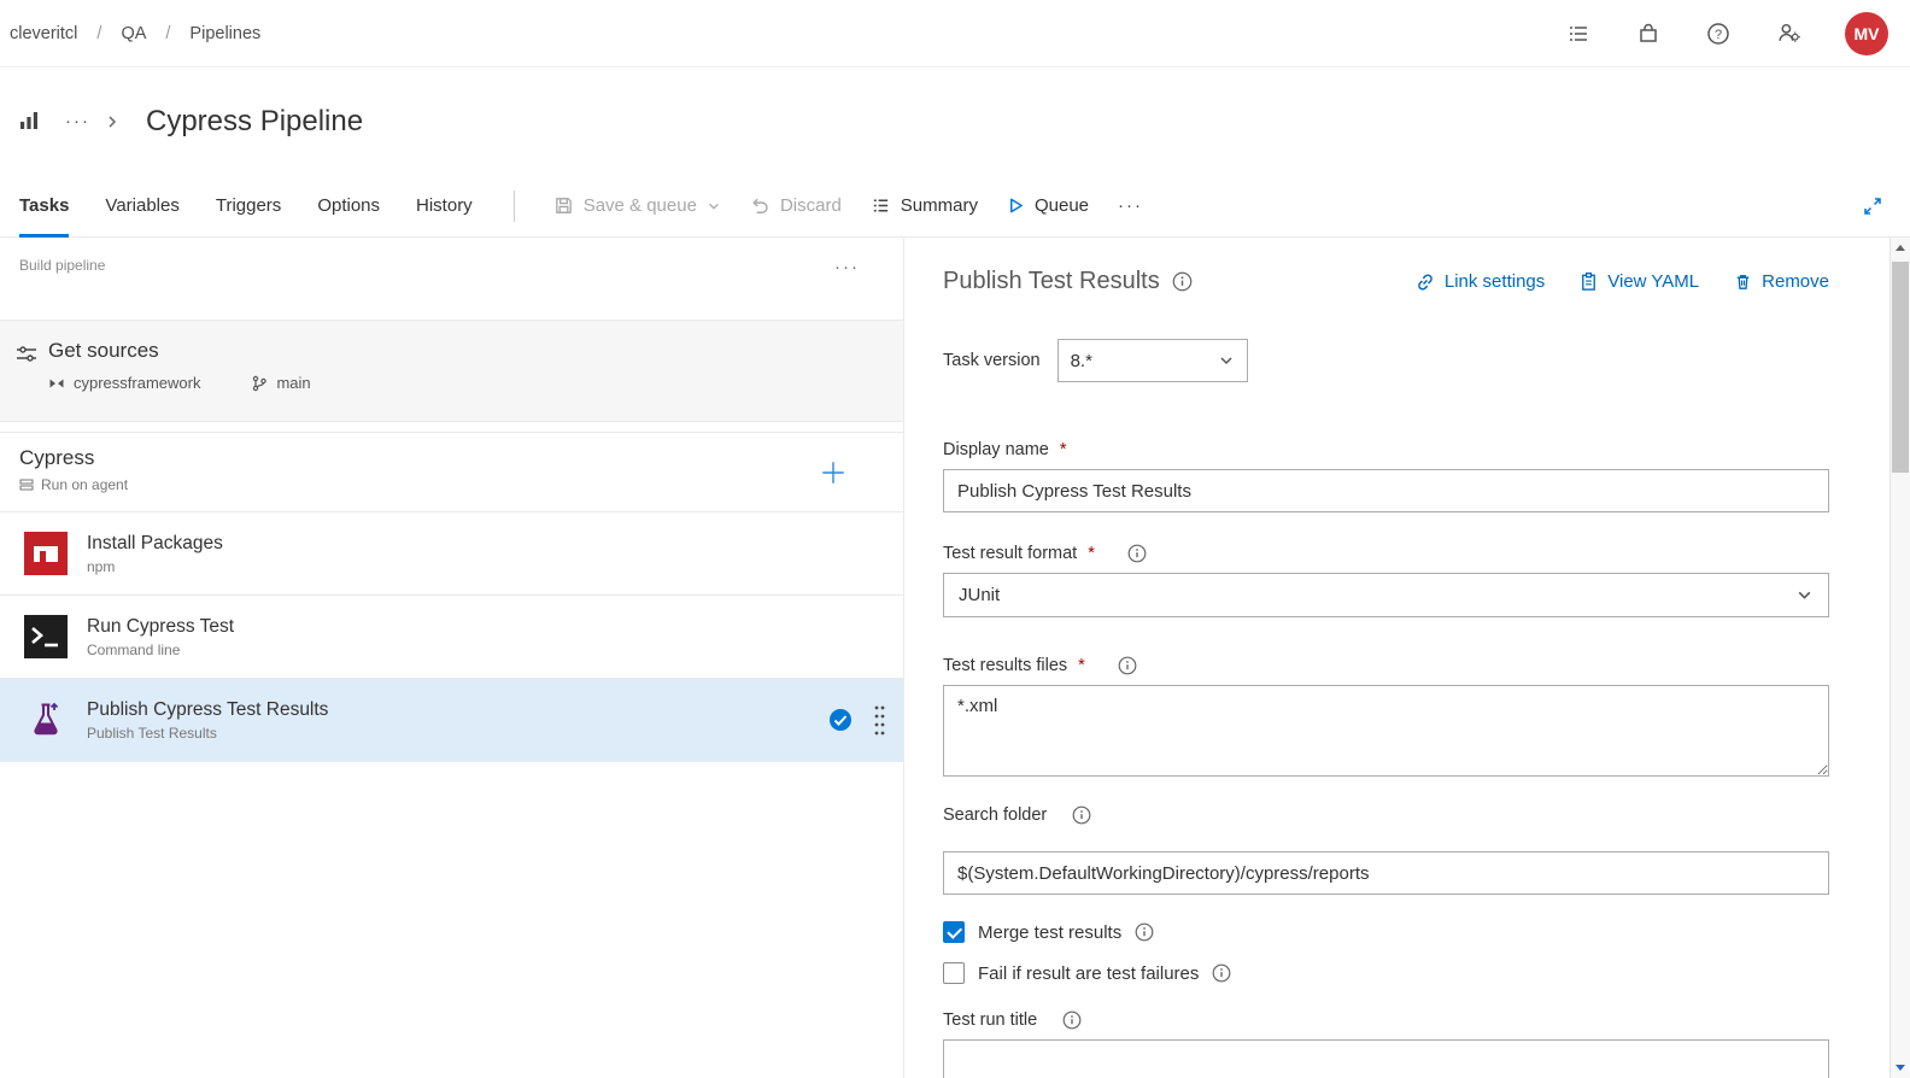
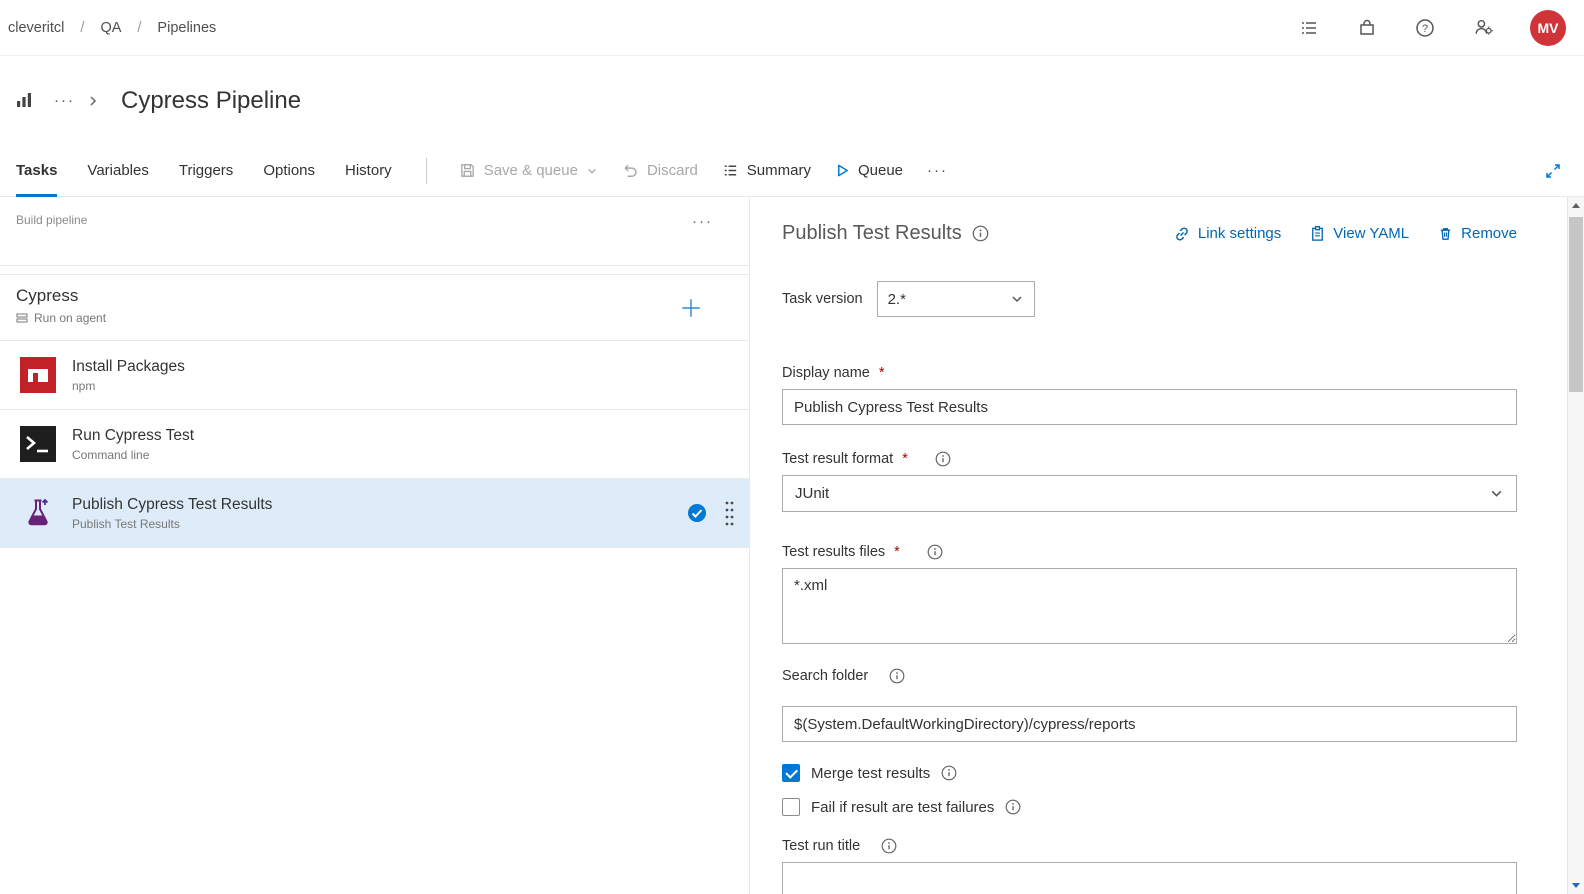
  cleveritcl
  /
  QA
  /
  Pipelines
  ?
  MV
  ···
  Cypress Pipeline
  Tasks
  Variables
  Triggers
  Options
  History
  Save & queue
  Discard
  Summary
  Queue
  ···
  Build pipeline
  ···
- Get sources
- cypressframework
- main
  Cypress
  Run on agent
  Install Packages
  npm
  Run Cypress Test
  Command line
  Publish Cypress Test Results
  Publish Test Results
  Publish Test Results
  Link settings
  View YAML
  Remove
  Task version
- 8.*
+ 2.*
  Display name
  *
  Publish Cypress Test Results
  Test result format
  *
  JUnit
  Test results files
  *
  *.xml
  Search folder
  $(System.DefaultWorkingDirectory)/cypress/reports
  Merge test results
  Fail if result are test failures
  Test run title
